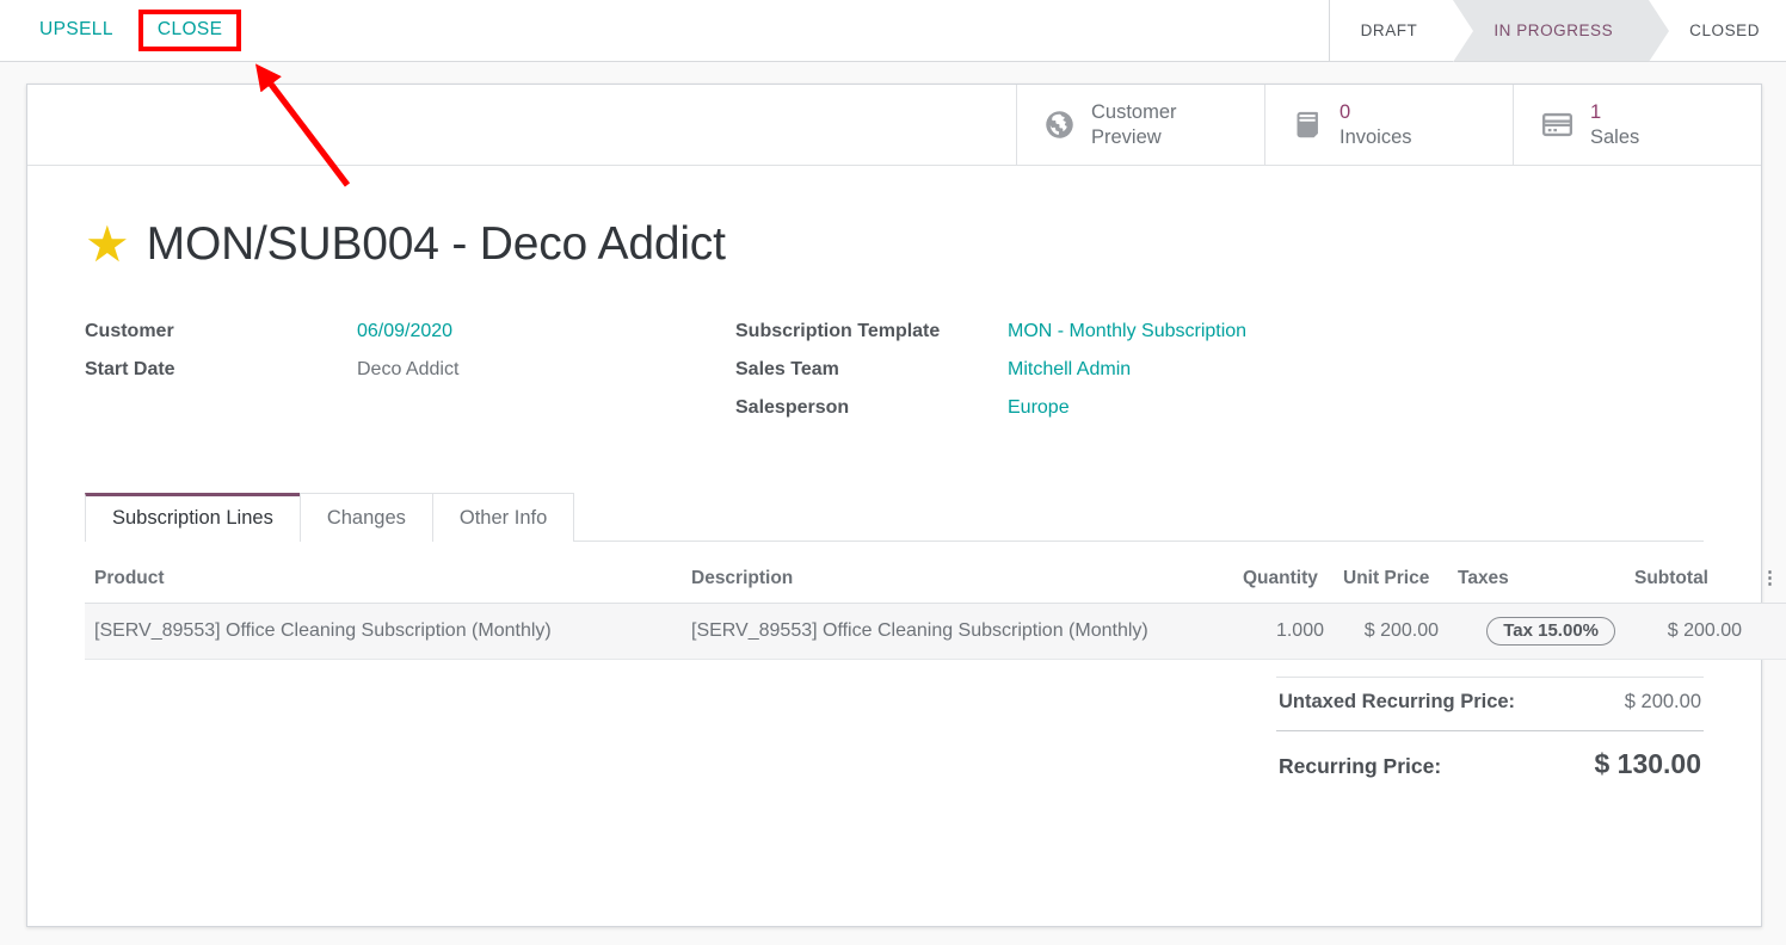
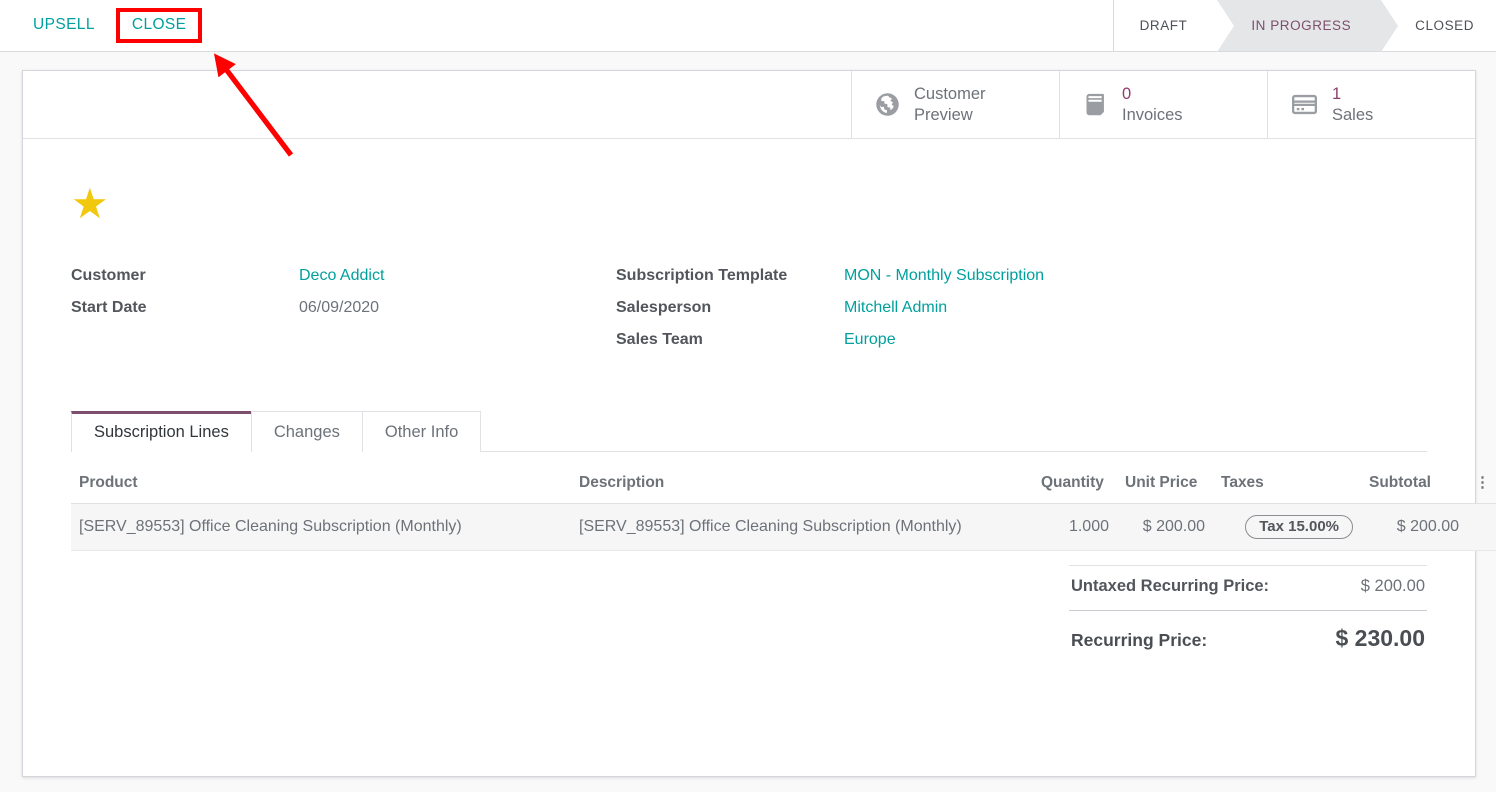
  UPSELL
  CLOSE
  DRAFT
  IN PROGRESS
  CLOSED
  Customer
  Preview
  0
  Invoices
  1
  Sales
  ★
- MON/SUB004 - Deco Addict
  Customer
- 06/09/2020
+ Deco Addict
  Start Date
- Deco Addict
+ 06/09/2020
  Subscription Template
  MON - Monthly Subscription
- Sales Team
+ Salesperson
  Mitchell Admin
- Salesperson
+ Sales Team
  Europe
  Subscription Lines
  Changes
  Other Info
  Product	Description	Quantity	Unit Price	Taxes	Subtotal	⋮
  [SERV_89553] Office Cleaning Subscription (Monthly)	[SERV_89553] Office Cleaning Subscription (Monthly)	1.000	$ 200.00	Tax 15.00%	$ 200.00
  Untaxed Recurring Price:
  $ 200.00
  Recurring Price:
- $ 130.00
+ $ 230.00
